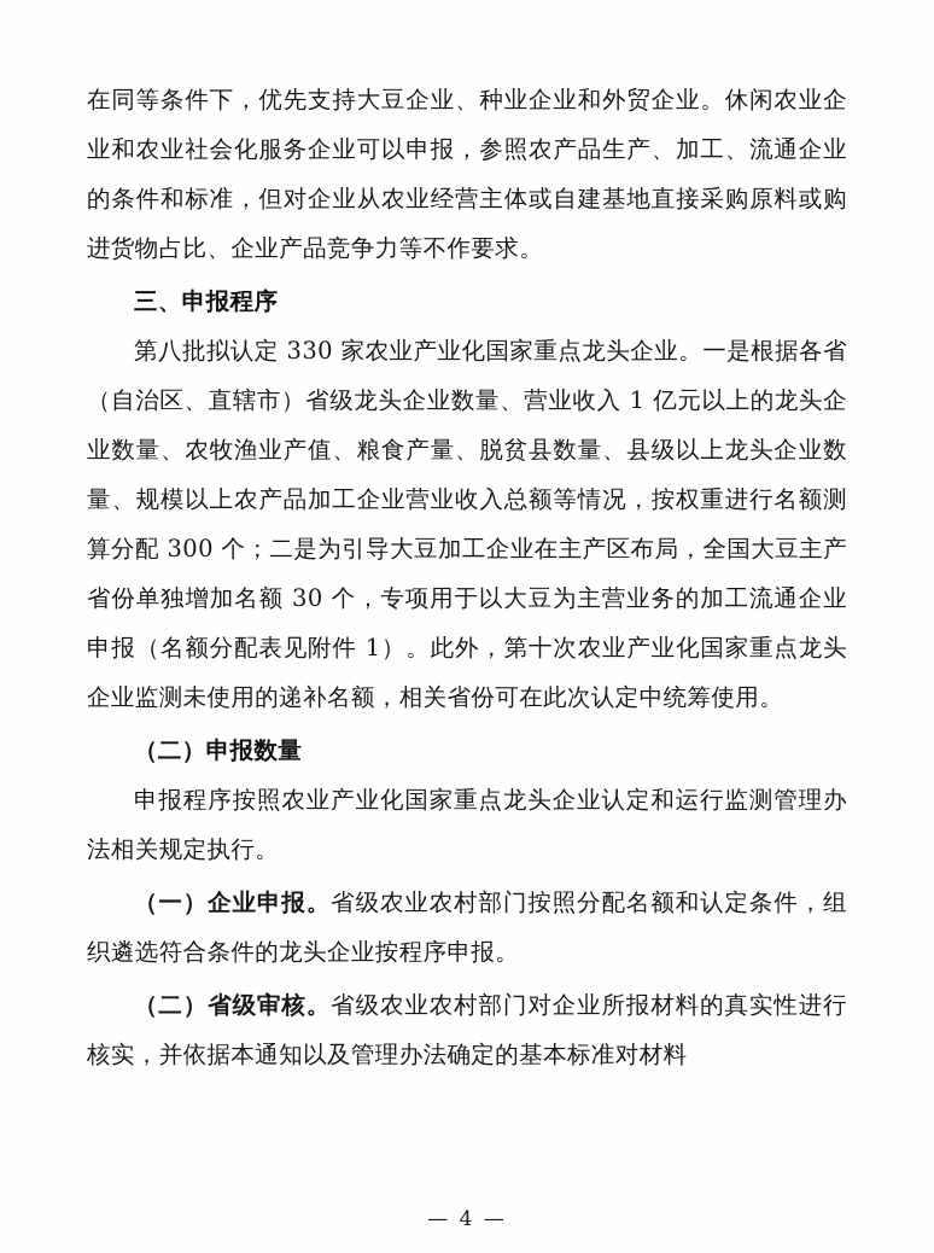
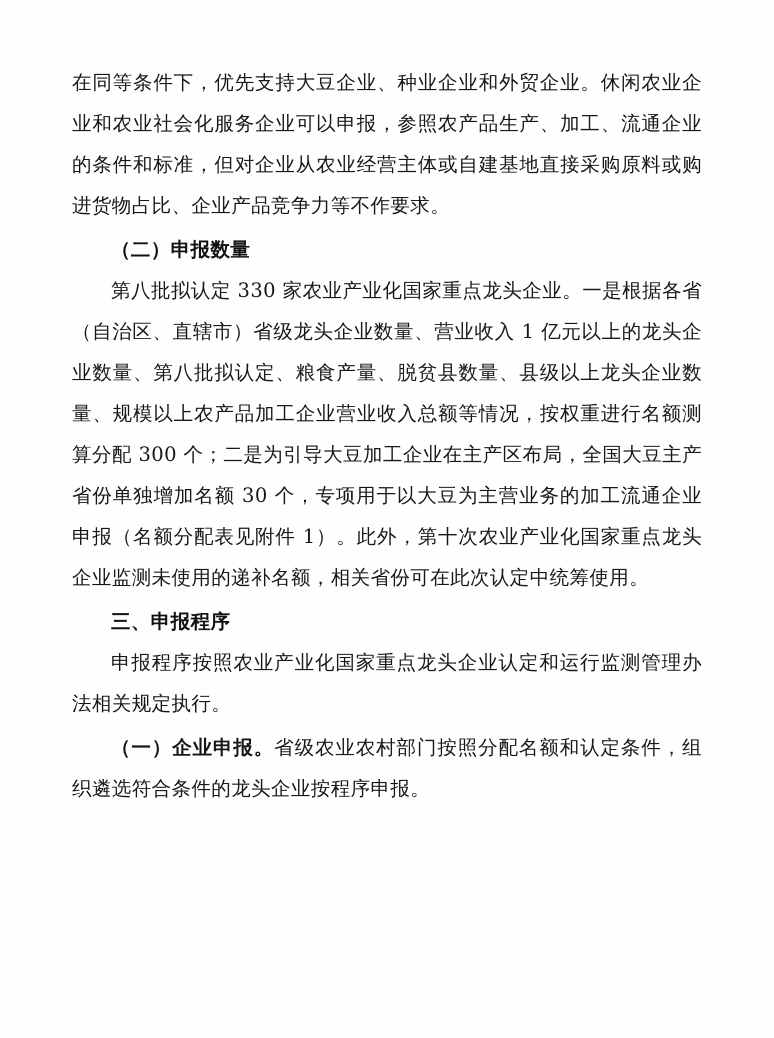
  在同等条件下，优先支持大豆企业、种业企业和外贸企业。休闲农业企业和农业社会化服务企业可以申报，参照农产品生产、加工、流通企业的条件和标准，但对企业从农业经营主体或自建基地直接采购原料或购进货物占比、企业产品竞争力等不作要求。
- 三、申报程序
+ （二）申报数量
- 第八批拟认定 330 家农业产业化国家重点龙头企业。一是根据各省（自治区、直辖市）省级龙头企业数量、营业收入 1 亿元以上的龙头企业数量、农牧渔业产值、粮食产量、脱贫县数量、县级以上龙头企业数量、规模以上农产品加工企业营业收入总额等情况，按权重进行名额测算分配 300 个；二是为引导大豆加工企业在主产区布局，全国大豆主产省份单独增加名额 30 个，专项用于以大豆为主营业务的加工流通企业申报（名额分配表见附件 1）。此外，第十次农业产业化国家重点龙头企业监测未使用的递补名额，相关省份可在此次认定中统筹使用。
+ 第八批拟认定 330 家农业产业化国家重点龙头企业。一是根据各省（自治区、直辖市）省级龙头企业数量、营业收入 1 亿元以上的龙头企业数量、第八批拟认定、粮食产量、脱贫县数量、县级以上龙头企业数量、规模以上农产品加工企业营业收入总额等情况，按权重进行名额测算分配 300 个；二是为引导大豆加工企业在主产区布局，全国大豆主产省份单独增加名额 30 个，专项用于以大豆为主营业务的加工流通企业申报（名额分配表见附件 1）。此外，第十次农业产业化国家重点龙头企业监测未使用的递补名额，相关省份可在此次认定中统筹使用。
- （二）申报数量
+ 三、申报程序
  申报程序按照农业产业化国家重点龙头企业认定和运行监测管理办法相关规定执行。
  （一）企业申报。省级农业农村部门按照分配名额和认定条件，组织遴选符合条件的龙头企业按程序申报。
- （二）省级审核。省级农业农村部门对企业所报材料的真实性进行核实，并依据本通知以及管理办法确定的基本标准对材料
- — 4 —
